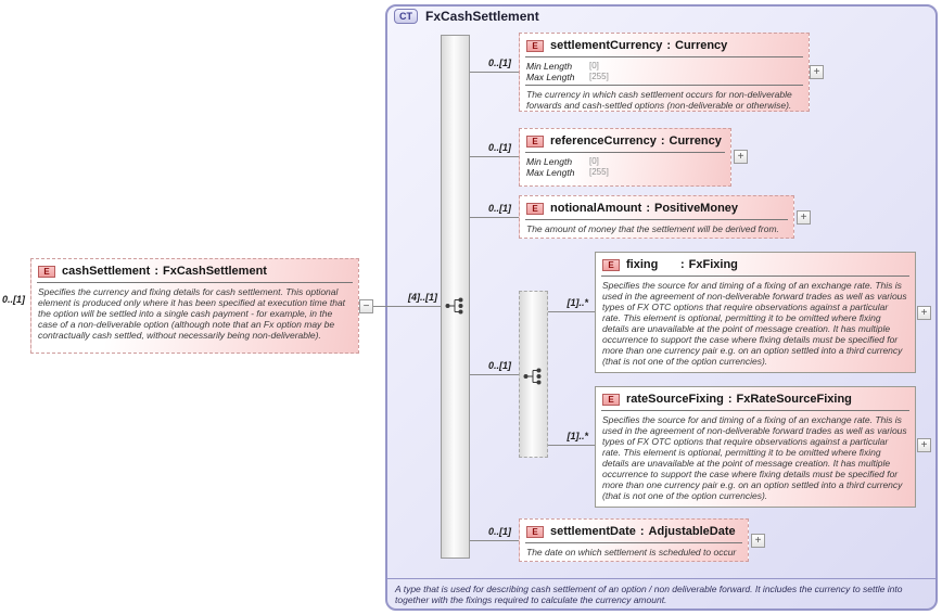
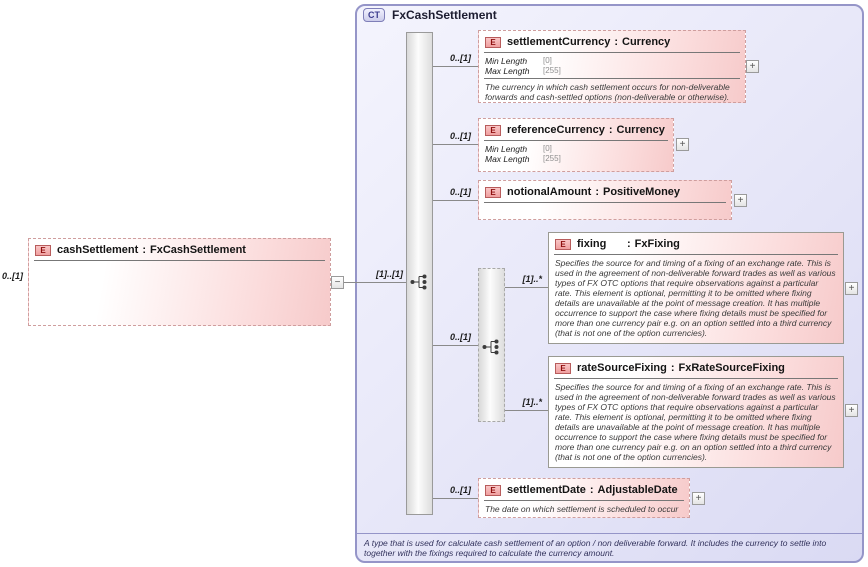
  CT
  FxCashSettlement
- A type that is used for describing cash settlement of an option / non deliverable forward. It includes the currency to settle into together with the fixings required to calculate the currency amount.
+ A type that is used for calculate cash settlement of an option / non deliverable forward. It includes the currency to settle into together with the fixings required to calculate the currency amount.
  0..[1]
  E
  cashSettlement
  :
  FxCashSettlement
- Specifies the currency and fixing details for cash settlement. This optional element is produced only where it has been specified at execution time that the option will be settled into a single cash payment - for example, in the case of a non-deliverable option (although note that an Fx option may be contractually cash settled, without necessarily being non-deliverable).
  −
- [4]..[1]
+ [1]..[1]
  0..[1]
  0..[1]
  0..[1]
  0..[1]
  0..[1]
  E
  settlementCurrency
  :
  Currency
  Min Length
  [0]
  Max Length
  [255]
  The currency in which cash settlement occurs for non-deliverable forwards and cash-settled options (non-deliverable or otherwise).
  +
  E
  referenceCurrency
  :
  Currency
  Min Length
  [0]
  Max Length
  [255]
  +
  E
  notionalAmount
  :
  PositiveMoney
- The amount of money that the settlement will be derived from.
  +
  [1]..*
  [1]..*
  E
  fixing
  :
  FxFixing
  Specifies the source for and timing of a fixing of an exchange rate. This is used in the agreement of non-deliverable forward trades as well as various types of FX OTC options that require observations against a particular rate. This element is optional, permitting it to be omitted where fixing details are unavailable at the point of message creation. It has multiple occurrence to support the case where fixing details must be specified for more than one currency pair e.g. on an option settled into a third currency (that is not one of the option currencies).
  +
  E
  rateSourceFixing
  :
  FxRateSourceFixing
  Specifies the source for and timing of a fixing of an exchange rate. This is used in the agreement of non-deliverable forward trades as well as various types of FX OTC options that require observations against a particular rate. This element is optional, permitting it to be omitted where fixing details are unavailable at the point of message creation. It has multiple occurrence to support the case where fixing details must be specified for more than one currency pair e.g. on an option settled into a third currency (that is not one of the option currencies).
  +
  E
  settlementDate
  :
  AdjustableDate
  The date on which settlement is scheduled to occur
  +
